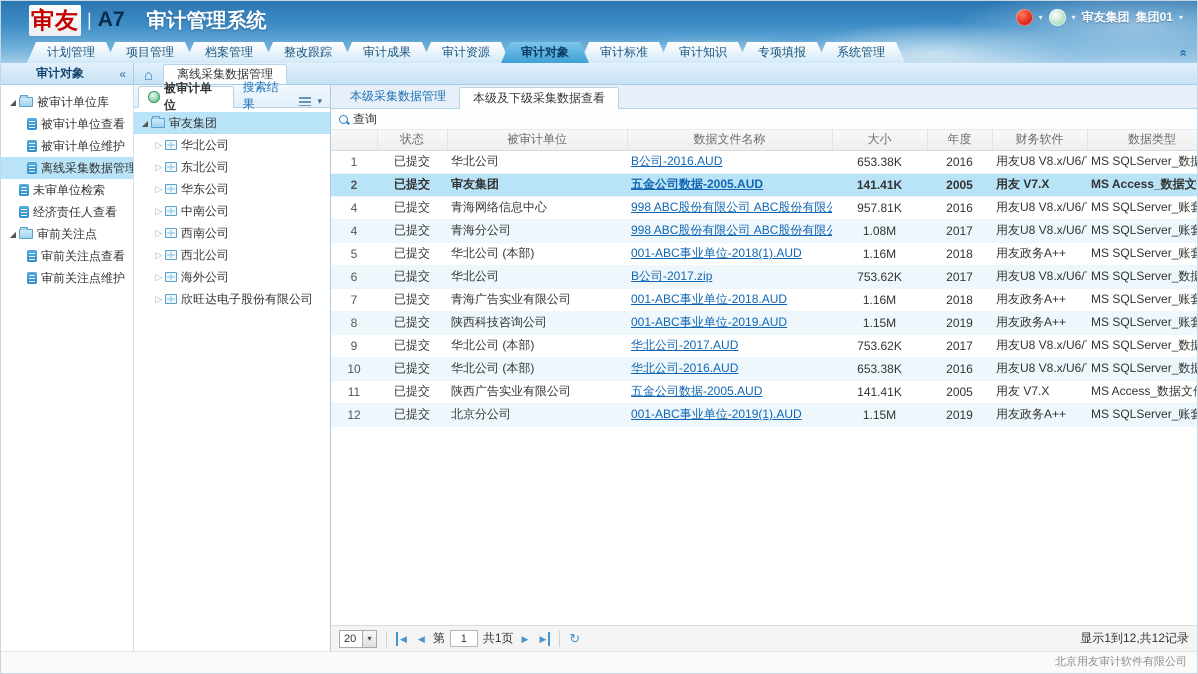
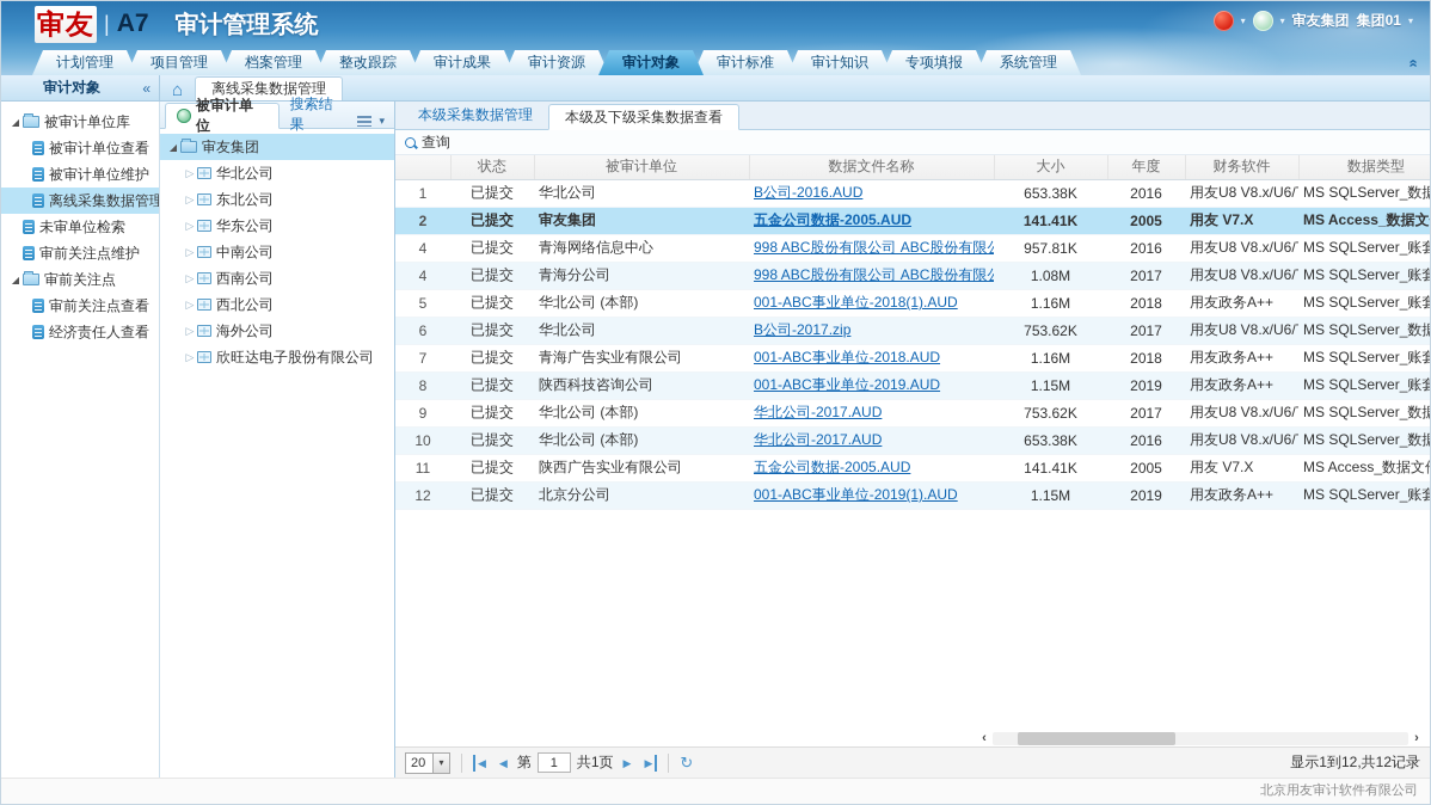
  审友
  |
  A7
  审计管理系统
  ▾
  ▾
  审友集团
  集团01
  ▾
  计划管理
  项目管理
  档案管理
  整改跟踪
  审计成果
  审计资源
  审计对象
  审计标准
  审计知识
  专项填报
  系统管理
  审计对象
  «
  ⌂
  离线采集数据管理
  ◢
  被审计单位库
  被审计单位查看
  被审计单位维护
  离线采集数据管理
  未审单位检索
- 经济责任人查看
+ 审前关注点维护
  ◢
  审前关注点
  审前关注点查看
- 审前关注点维护
+ 经济责任人查看
  被审计单位
  搜索结果
  ▾
  ◢
  审友集团
  ▷
  华北公司
  ▷
  东北公司
  ▷
  华东公司
  ▷
  中南公司
  ▷
  西南公司
  ▷
  西北公司
  ▷
  海外公司
  ▷
  欣旺达电子股份有限公司
  本级采集数据管理
  本级及下级采集数据查看
  查询
  	状态	被审计单位	数据文件名称	大小	年度	财务软件	数据类型
  1	已提交	华北公司	B公司-2016.AUD	653.38K	2016	用友U8 V8.x/U6/	MS SQLServer_数据
  2	已提交	审友集团	五金公司数据-2005.AUD	141.41K	2005	用友 V7.X	MS Access_数据文
  4	已提交	青海网络信息中心	998 ABC股份有限公司 ABC股份有限	957.81K	2016	用友U8 V8.x/U6/	MS SQLServer_账套
  4	已提交	青海分公司	998 ABC股份有限公司 ABC股份有限	1.08M	2017	用友U8 V8.x/U6/	MS SQLServer_账套
  5	已提交	华北公司 (本部)	001-ABC事业单位-2018(1).AUD	1.16M	2018	用友政务A++	MS SQLServer_账套
  6	已提交	华北公司	B公司-2017.zip	753.62K	2017	用友U8 V8.x/U6/	MS SQLServer_数据
  7	已提交	青海广告实业有限公司	001-ABC事业单位-2018.AUD	1.16M	2018	用友政务A++	MS SQLServer_账套
  8	已提交	陕西科技咨询公司	001-ABC事业单位-2019.AUD	1.15M	2019	用友政务A++	MS SQLServer_账套
  9	已提交	华北公司 (本部)	华北公司-2017.AUD	753.62K	2017	用友U8 V8.x/U6/	MS SQLServer_数据
- 10	已提交	华北公司 (本部)	华北公司-2016.AUD	653.38K	2016	用友U8 V8.x/U6/	MS SQLServer_数据
+ 10	已提交	华北公司 (本部)	华北公司-2017.AUD	653.38K	2016	用友U8 V8.x/U6/	MS SQLServer_数据
  11	已提交	陕西广告实业有限公司	五金公司数据-2005.AUD	141.41K	2005	用友 V7.X	MS Access_数据文
  12	已提交	北京分公司	001-ABC事业单位-2019(1).AUD	1.15M	2019	用友政务A++	MS SQLServer_账套
+ ‹
+ ›
  20
  ▾
  ◀
  ◀
  第
  1
  共1页
  ▶
  ▶
  ↻
  显示1到12,共12记录
  北京用友审计软件有限公司
